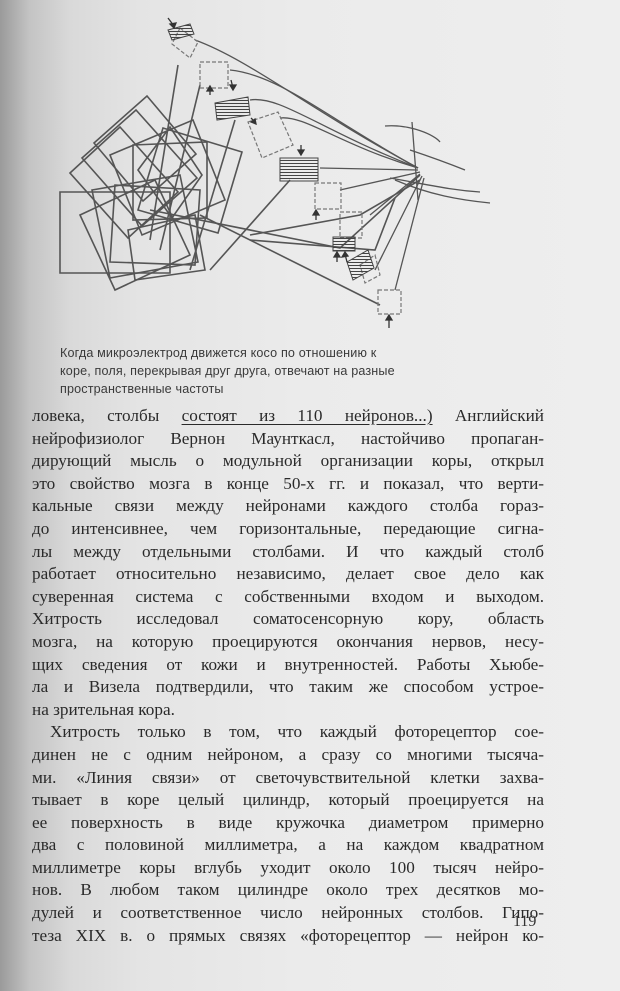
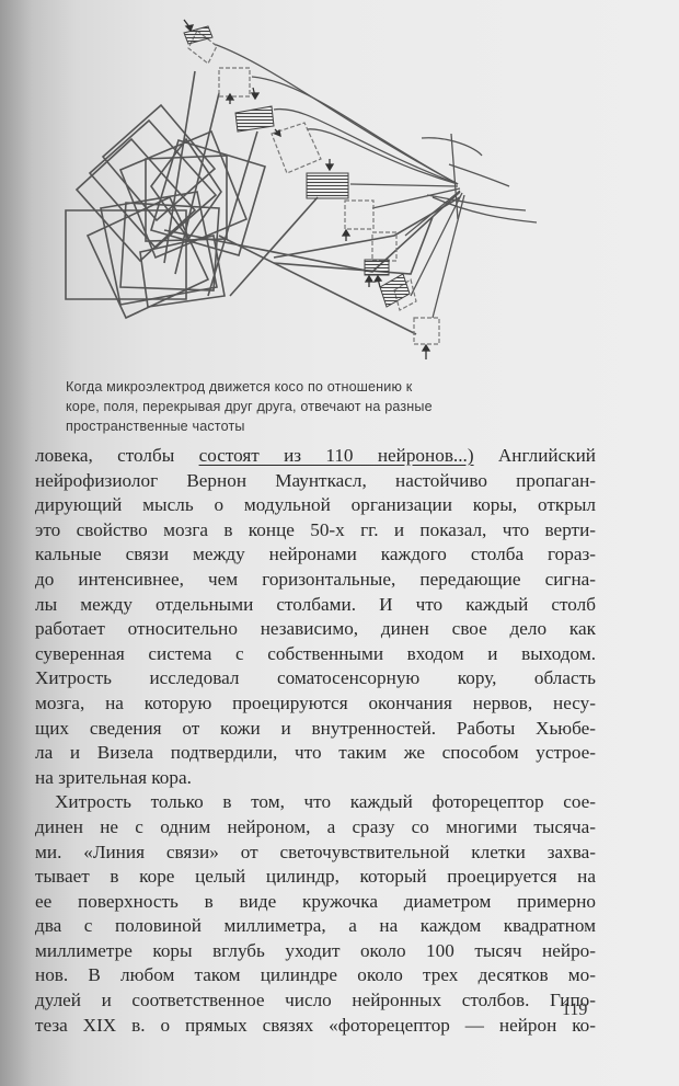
  Когда микроэлектрод движется косо по отношению к
  коре, поля, перекрывая друг друга, отвечают на разные
  пространственные частоты
  ловека, столбы состоят из 110 нейронов...) Английский
  нейрофизиолог Вернон Маунткасл, настойчиво пропаган-
  дирующий мысль о модульной организации коры, открыл
  это свойство мозга в конце 50-х гг. и показал, что верти-
  кальные связи между нейронами каждого столба гораз-
  до интенсивнее, чем горизонтальные, передающие сигна-
  лы между отдельными столбами. И что каждый столб
- работает относительно независимо, делает свое дело как
+ работает относительно независимо, динен свое дело как
  суверенная система с собственными входом и выходом.
  Хитрость исследовал соматосенсорную кору, область
  мозга, на которую проецируются окончания нервов, несу-
  щих сведения от кожи и внутренностей. Работы Хьюбе-
  ла и Визела подтвердили, что таким же способом устрое-
  на зрительная кора.
  Хитрость только в том, что каждый фоторецептор сое-
  динен не с одним нейроном, а сразу со многими тысяча-
  ми. «Линия связи» от светочувствительной клетки захва-
  тывает в коре целый цилиндр, который проецируется на
  ее поверхность в виде кружочка диаметром примерно
  два с половиной миллиметра, а на каждом квадратном
  миллиметре коры вглубь уходит около 100 тысяч нейро-
  нов. В любом таком цилиндре около трех десятков мо-
  дулей и соответственное число нейронных столбов. Гипо-
  теза XIX в. о прямых связях «фоторецептор — нейрон ко-
  119
